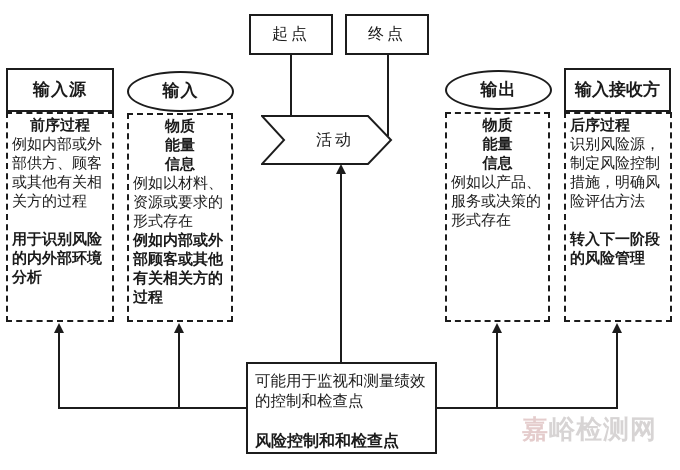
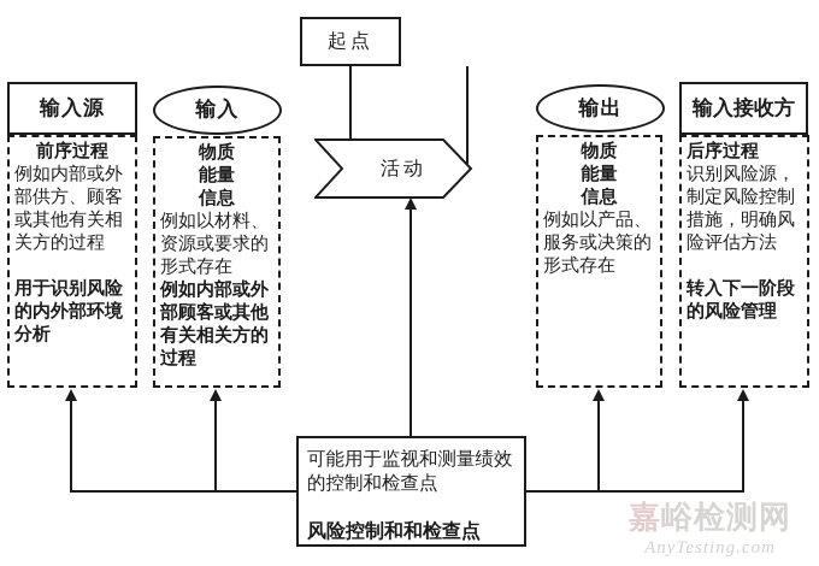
  起点
- 终点
  活动
  输入源
  前序过程
  例如内部或外部供方、顾客或其他有关相关方的过程
  用于识别风险的内外部环境分析
  输入
  物质
  能量
  信息
  例如以材料、资源或要求的形式存在
  例如内部或外部顾客或其他有关相关方的过程
  输出
  物质
  能量
  信息
  例如以产品、服务或决策的形式存在
  输入接收方
  后序过程
  识别风险源，制定风险控制措施，明确风险评估方法
  转入下一阶段的风险管理
  可能用于监视和测量绩效的控制和检查点
  风险控制和和检查点
  嘉峪检测网
+ AnyTesting.com
